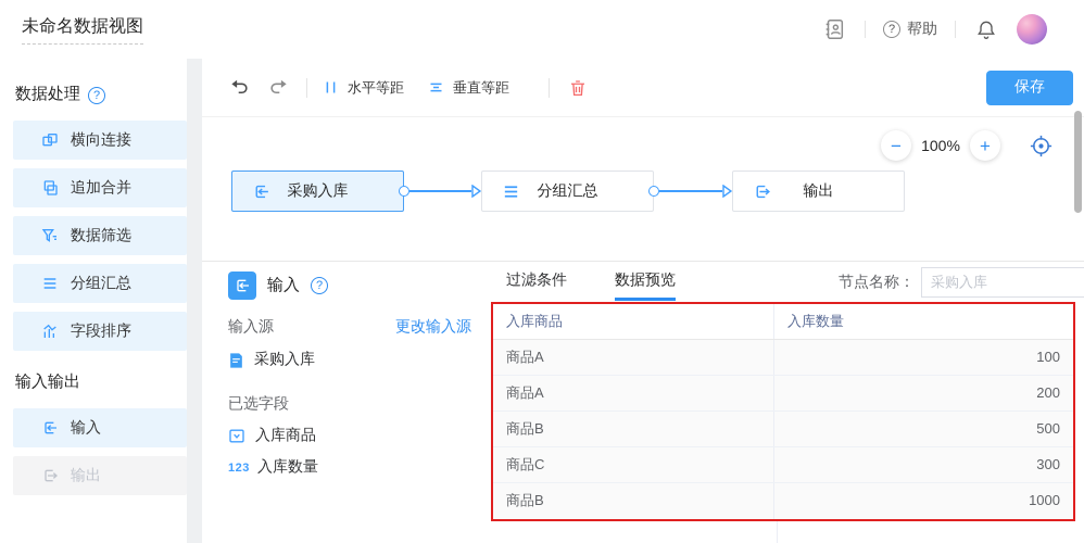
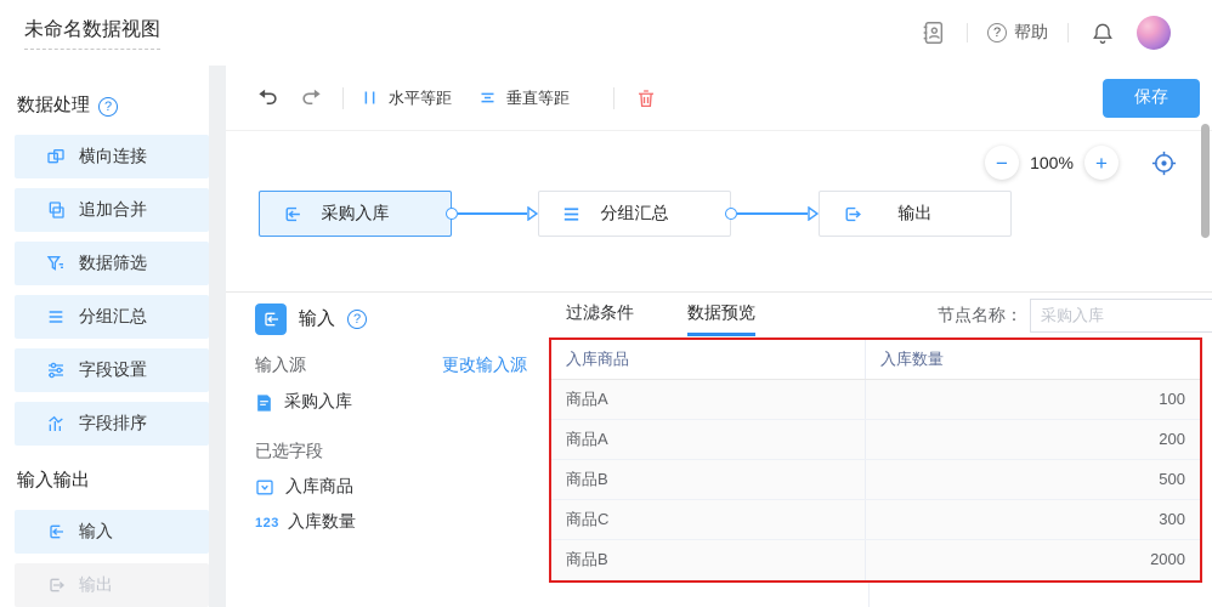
  未命名数据视图
  ?
  帮助
  数据处理
  ?
  横向连接
  追加合并
  数据筛选
  分组汇总
+ 字段设置
  字段排序
  输入输出
  输入
  输出
  水平等距
  垂直等距
  保存
  −
  100%
  +
  采购入库
  分组汇总
  输出
  输入
  ?
  输入源
  更改输入源
  采购入库
  已选字段
  入库商品
  123
  入库数量
  过滤条件
  数据预览
  节点名称：
  采购入库
  入库商品
  入库数量
  商品A
  100
  商品A
  200
  商品B
  500
  商品C
  300
  商品B
- 1000
+ 2000
